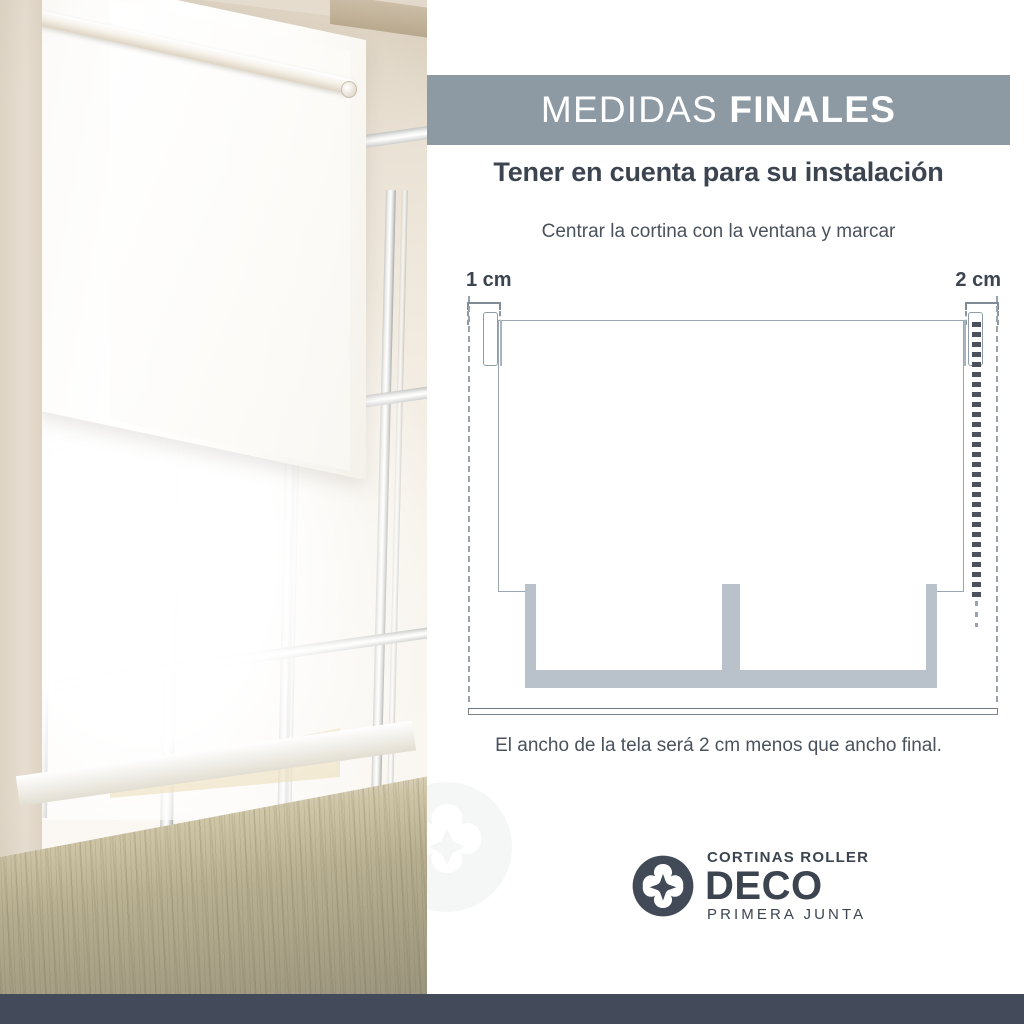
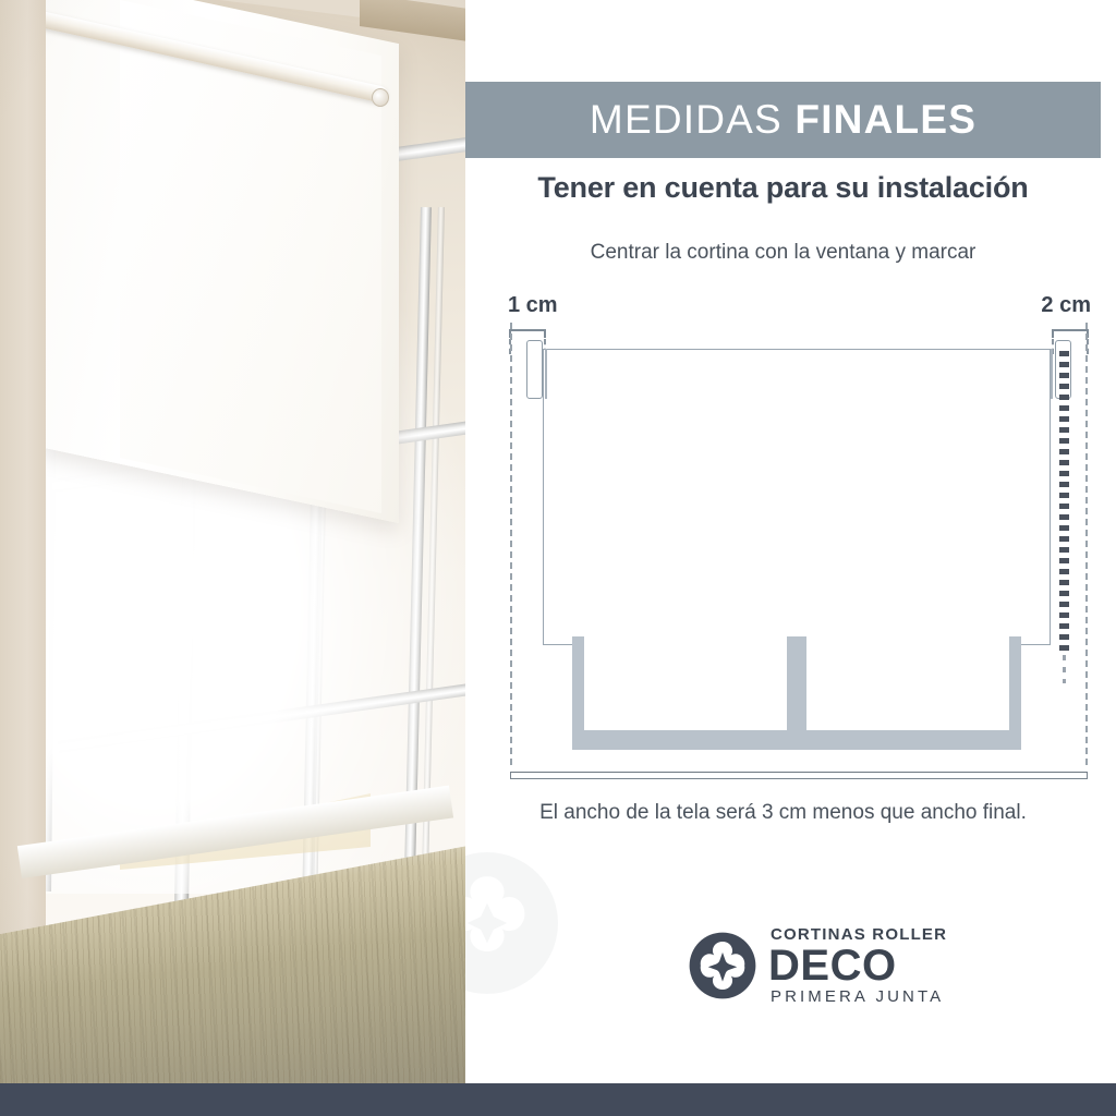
  MEDIDAS FINALES
  Tener en cuenta para su instalación
  Centrar la cortina con la ventana y marcar
  1 cm
  2 cm
- El ancho de la tela será 2 cm menos que ancho final.
+ El ancho de la tela será 3 cm menos que ancho final.
  CORTINAS ROLLER
  DECO
  PRIMERA JUNTA
